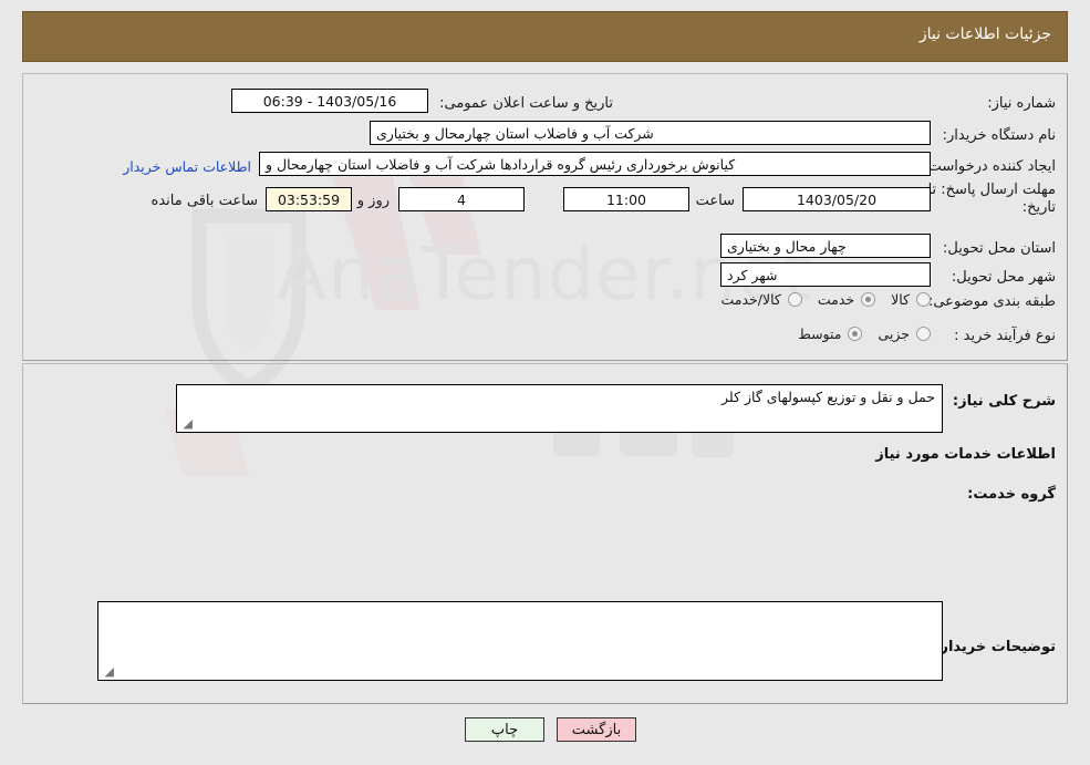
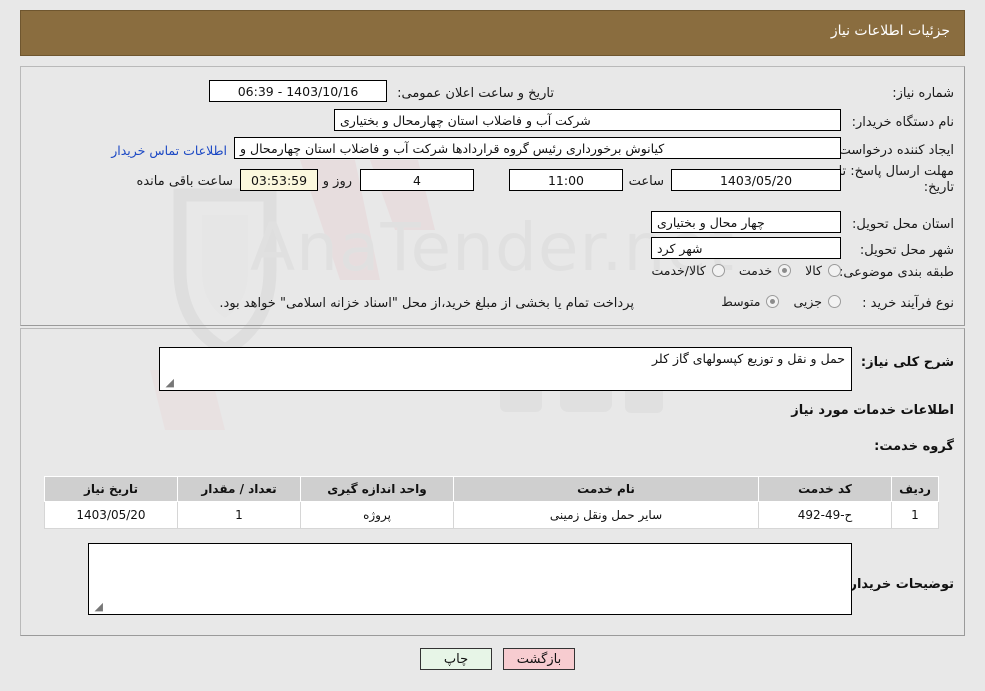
  AnaTender.n
  جزئیات اطلاعات نیاز
  شماره نیاز:
  تاریخ و ساعت اعلان عمومی:
- 1403/05/16 - 06:39
+ 1403/10/16 - 06:39
  نام دستگاه خریدار:
  شرکت آب و فاضلاب استان چهارمحال و بختیاری
  ایجاد کننده درخواست
  کیانوش برخورداری رئیس گروه قراردادها شرکت آب و فاضلاب استان چهارمحال و
  اطلاعات تماس خریدار
  مهلت ارسال پاسخ: ت
  تاریخ:
  1403/05/20
  ساعت
  11:00
  4
  روز و
  03:53:59
  ساعت باقی مانده
  استان محل تحویل:
  چهار محال و بختیاری
  شهر محل تحویل:
  شهر کرد
  طبقه بندی موضوعی:
  کالا
  خدمت
  کالا/خدمت
  نوع فرآیند خرید :
  جزیی
  متوسط
+ پرداخت تمام یا بخشی از مبلغ خرید،از محل "اسناد خزانه اسلامی" خواهد بود.
  شرح کلی نیاز:
  حمل و نقل و توزیع کپسولهای گاز کلر
  ◢
  اطلاعات خدمات مورد نیاز
  گروه خدمت:
+ ردیف	کد خدمت	نام خدمت	واحد اندازه گیری	تعداد / مقدار	تاریخ نیاز
+ 1	ح-49-492	سایر حمل ونقل زمینی	پروژه	1	1403/05/20
  توضیحات خریدار
  ◢
  چاپ
  بازگشت
